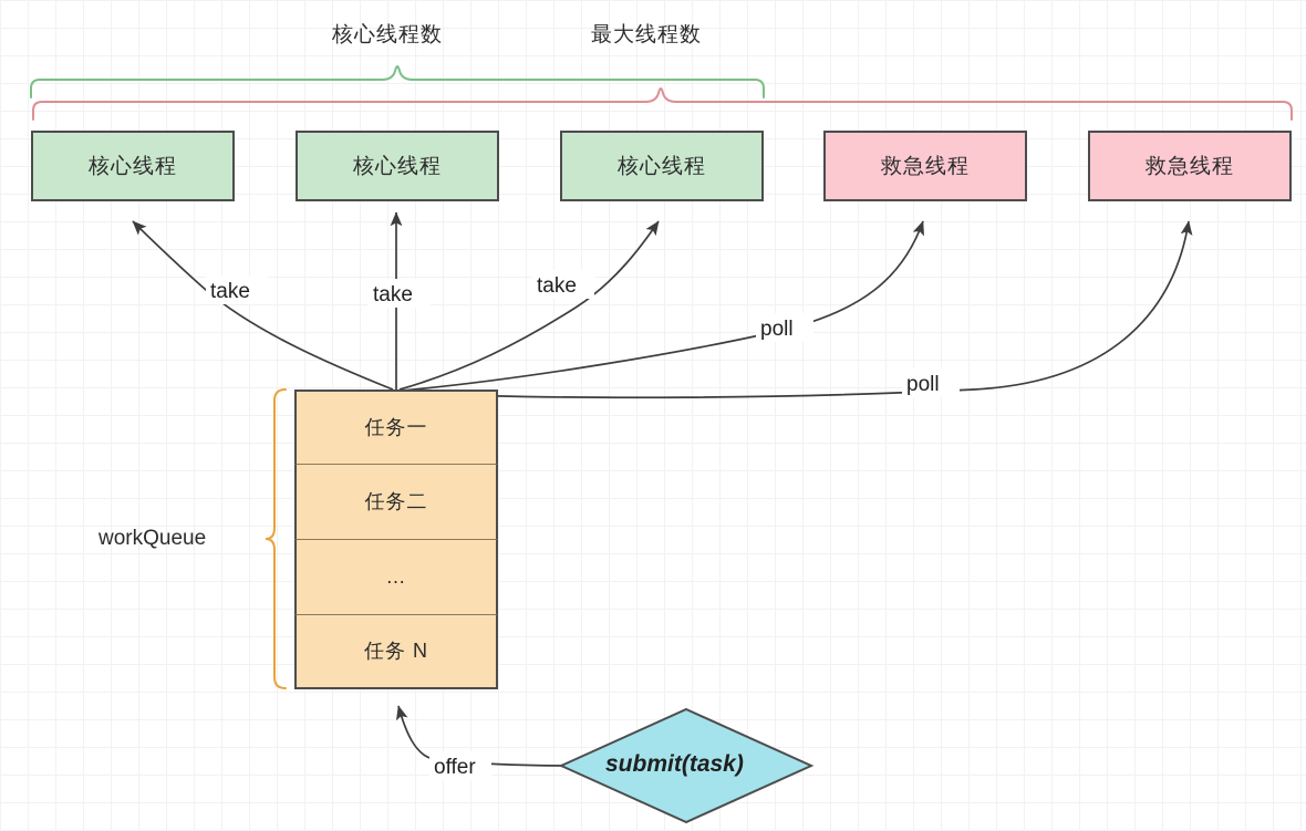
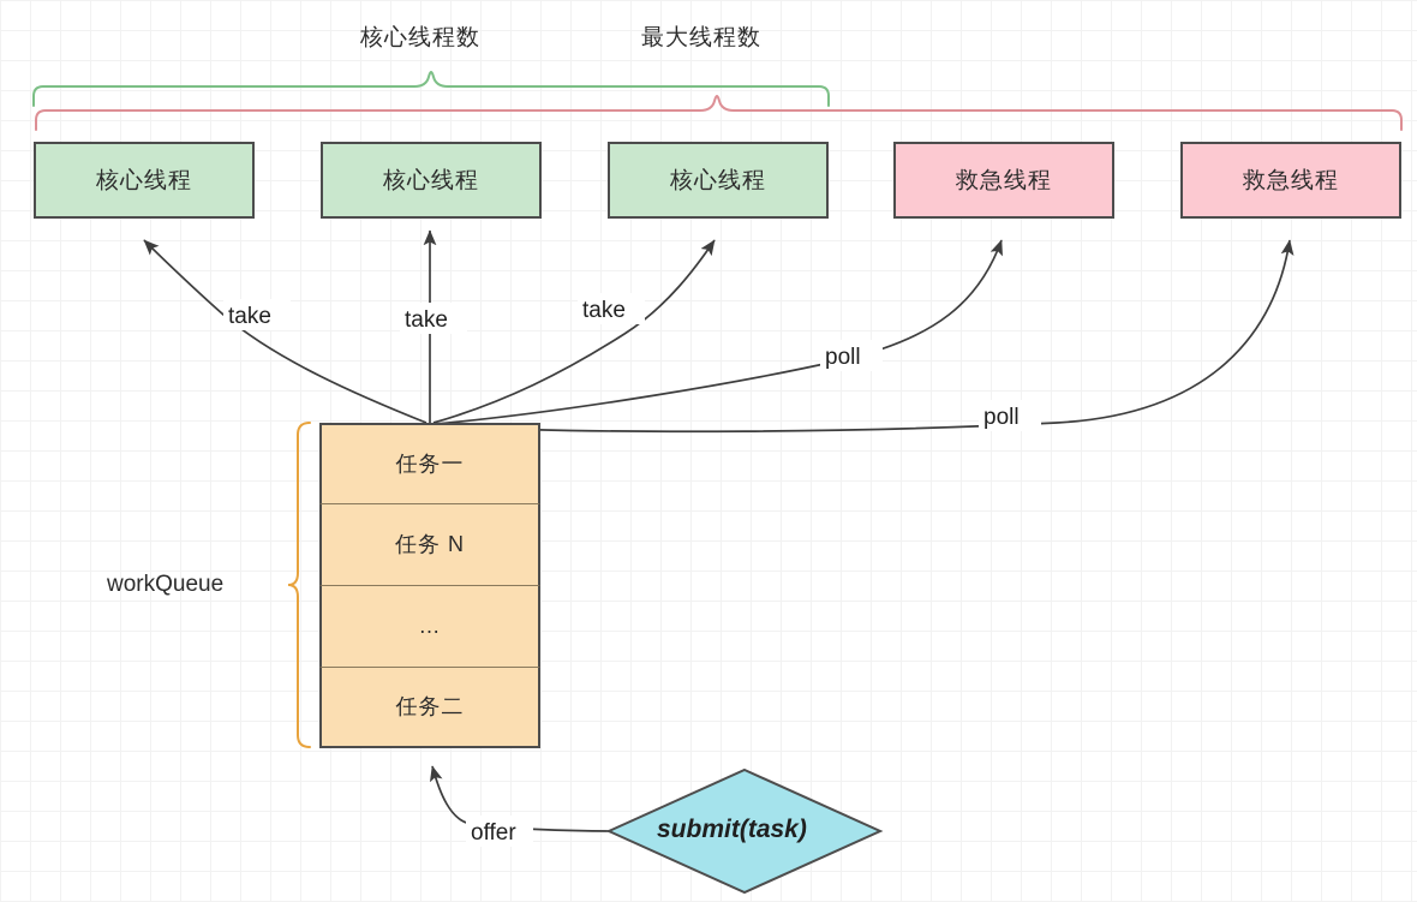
  核心线程数
  最大线程数
  核心线程
  核心线程
  核心线程
  救急线程
  救急线程
  任务一
- 任务二
+ 任务 N
  …
- 任务 N
+ 任务二
  workQueue
  take
  take
  take
  poll
  poll
  offer
  submit(task)
